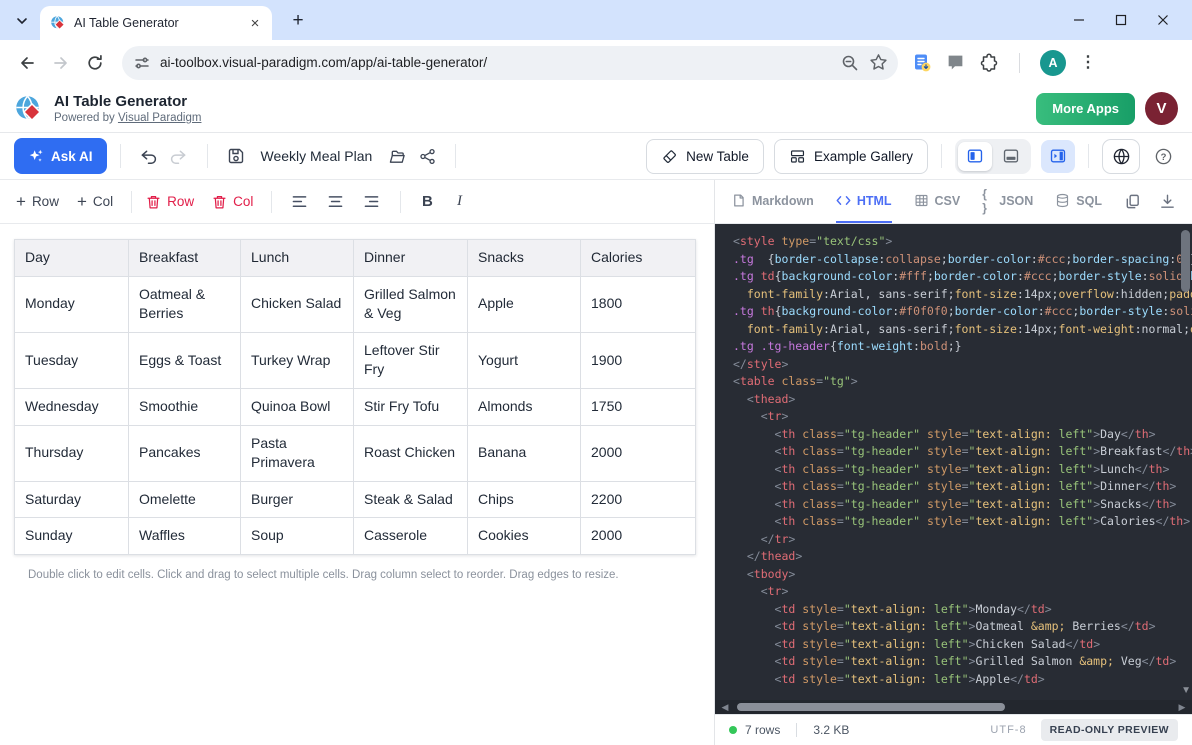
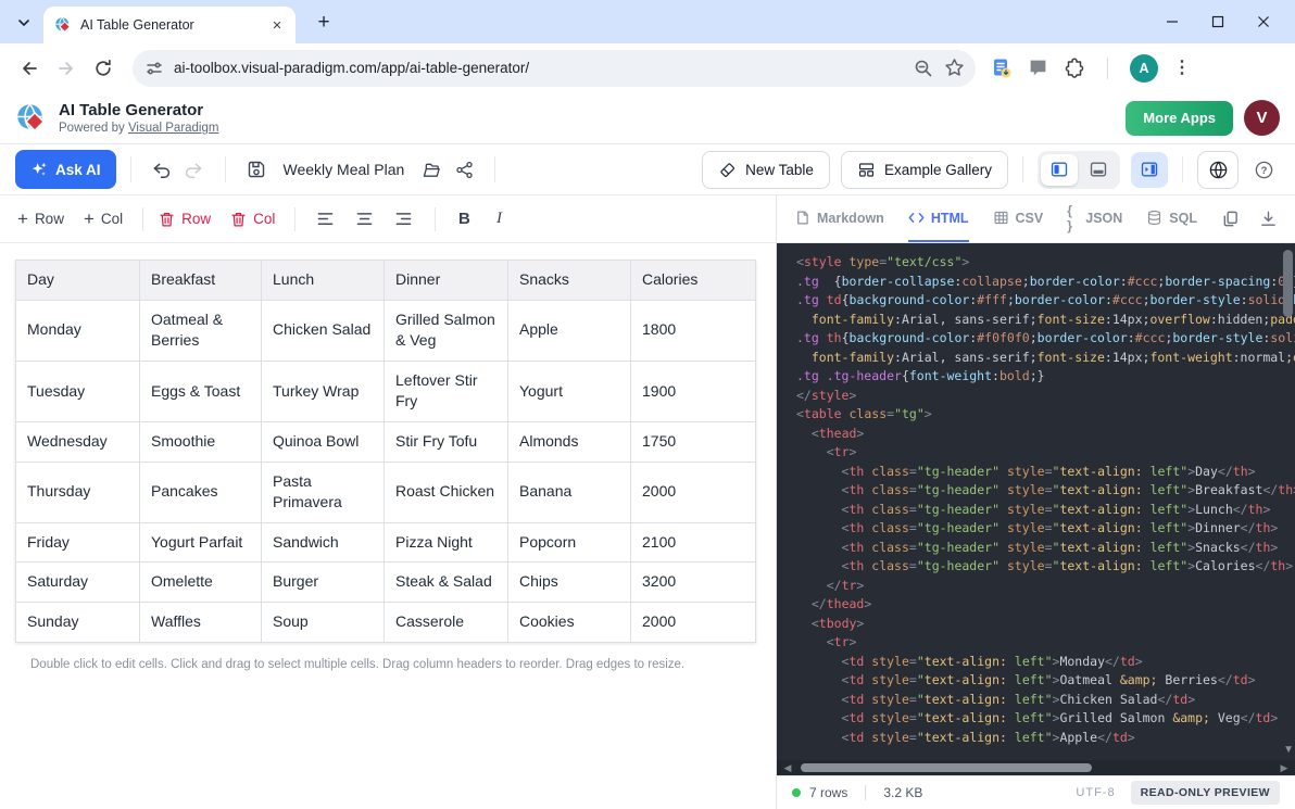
  AI Table Generator
  ×
  +
  ai-toolbox.visual-paradigm.com/app/ai-table-generator/
  A
  ⋮
  AI Table Generator
  Powered by Visual Paradigm
  More Apps
  V
  Ask AI
  Weekly Meal Plan
  New Table
  Example Gallery
  ?
  +
  Row
  +
  Col
  Row
  Col
  B
  I
  Day	Breakfast	Lunch	Dinner	Snacks	Calories
  Monday	Oatmeal & Berries	Chicken Salad	Grilled Salmon & Veg	Apple	1800
  Tuesday	Eggs & Toast	Turkey Wrap	Leftover Stir Fry	Yogurt	1900
  Wednesday	Smoothie	Quinoa Bowl	Stir Fry Tofu	Almonds	1750
  Thursday	Pancakes	Pasta Primavera	Roast Chicken	Banana	2000
+ Friday	Yogurt Parfait	Sandwich	Pizza Night	Popcorn	2100
- Saturday	Omelette	Burger	Steak & Salad	Chips	2200
+ Saturday	Omelette	Burger	Steak & Salad	Chips	3200
  Sunday	Waffles	Soup	Casserole	Cookies	2000
- Double click to edit cells. Click and drag to select multiple cells. Drag column select to reorder. Drag edges to resize.
+ Double click to edit cells. Click and drag to select multiple cells. Drag column headers to reorder. Drag edges to resize.
  Markdown
  HTML
  CSV
  { }
  JSON
  SQL
  <style type="text/css">
  .tg {border-collapse:collapse;border-color:#ccc;border-spacing:0
  .tg td{background-color:#fff;border-color:#ccc;border-style:solid
  font-family:Arial, sans-serif;font-size:14px;overflow:hidden;pad
  .tg th{background-color:#f0f0f0;border-color:#ccc;border-style:sol
  font-family:Arial, sans-serif;font-size:14px;font-weight:normal;
  .tg .tg-header{font-weight:bold;}
  </style>
  <table class="tg">
  <thead>
  <tr>
  <th class="tg-header" style="text-align: left">Day</th>
  <th class="tg-header" style="text-align: left">Breakfast</th
  <th class="tg-header" style="text-align: left">Lunch</th>
  <th class="tg-header" style="text-align: left">Dinner</th>
  <th class="tg-header" style="text-align: left">Snacks</th>
  <th class="tg-header" style="text-align: left">Calories</th>
  </tr>
  </thead>
  <tbody>
  <tr>
  <td style="text-align: left">Monday</td>
  <td style="text-align: left">Oatmeal &amp; Berries</td>
  <td style="text-align: left">Chicken Salad</td>
  <td style="text-align: left">Grilled Salmon &amp; Veg</td>
  <td style="text-align: left">Apple</td>
  ▼
  ◀
  ▶
  7 rows
  3.2 KB
  UTF-8
  READ-ONLY PREVIEW
